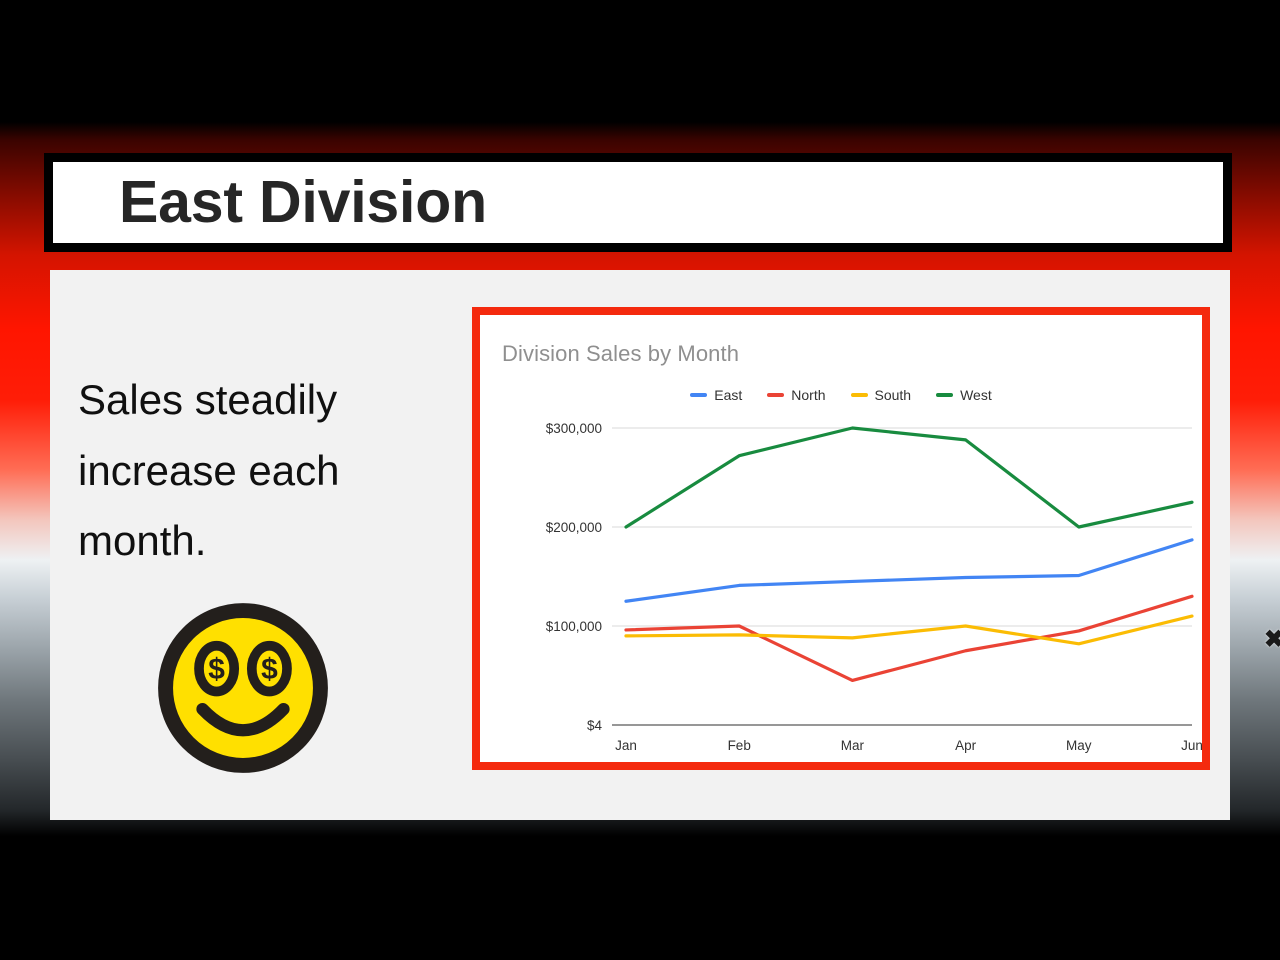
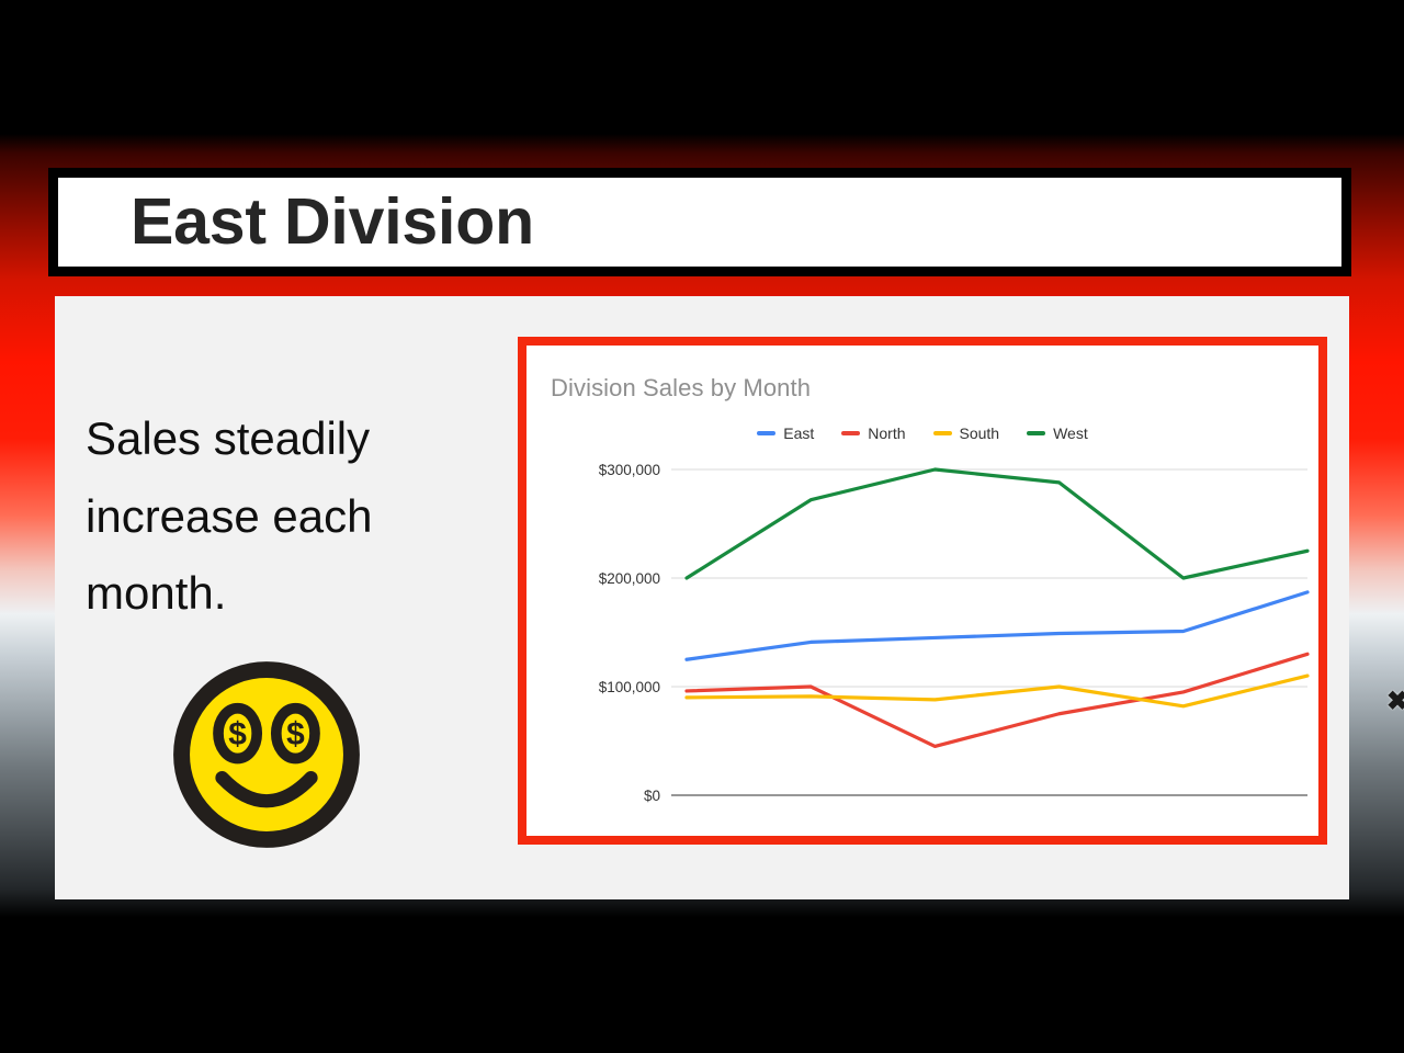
  East Division
  Sales steadily increase each month.
  $
  $
  Division Sales by Month
  East
  North
  South
  West
- $4
+ $0
  $100,000
  $200,000
  $300,000
- Jan
- Feb
- Mar
- Apr
- May
- Jun
  ✖
